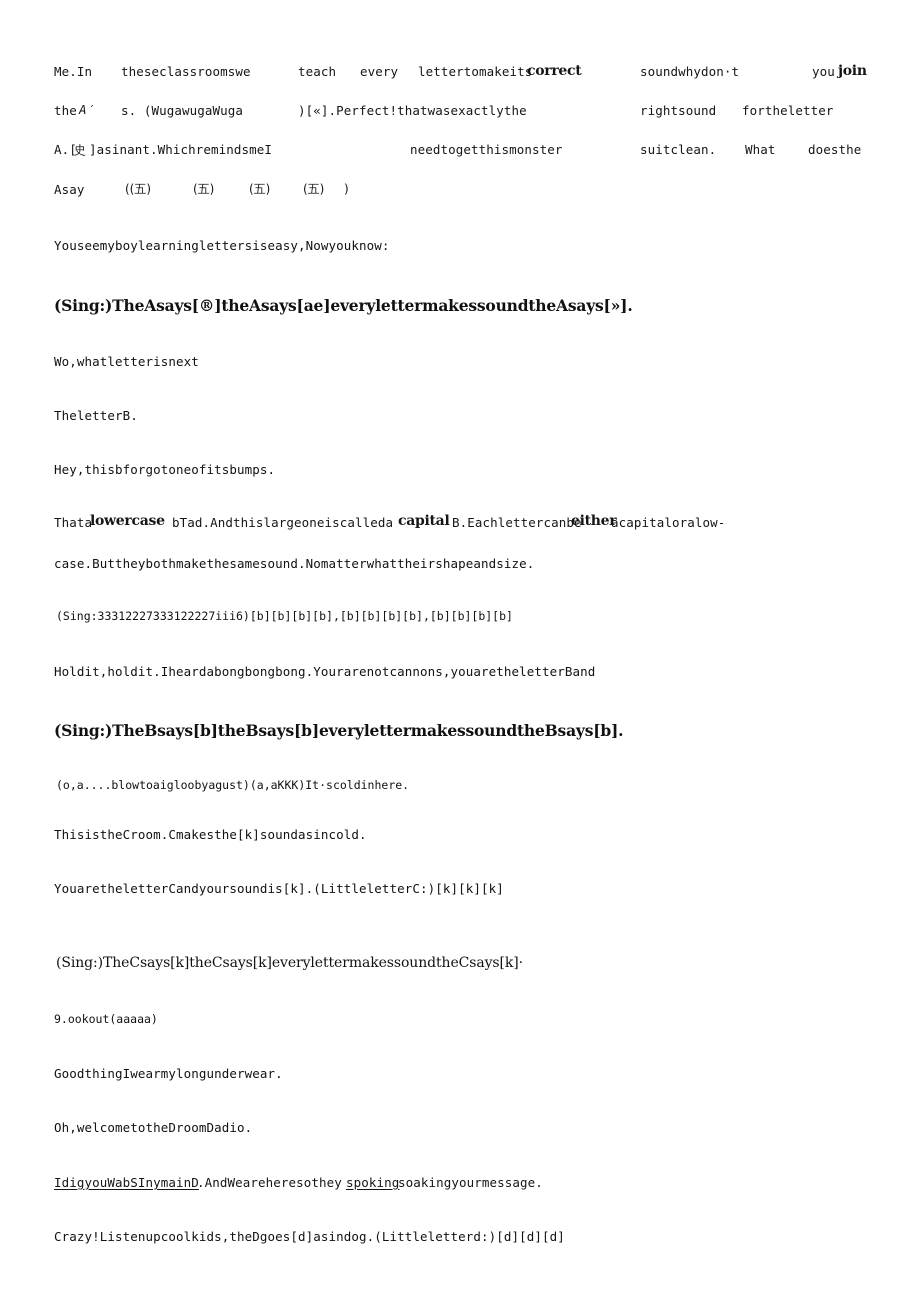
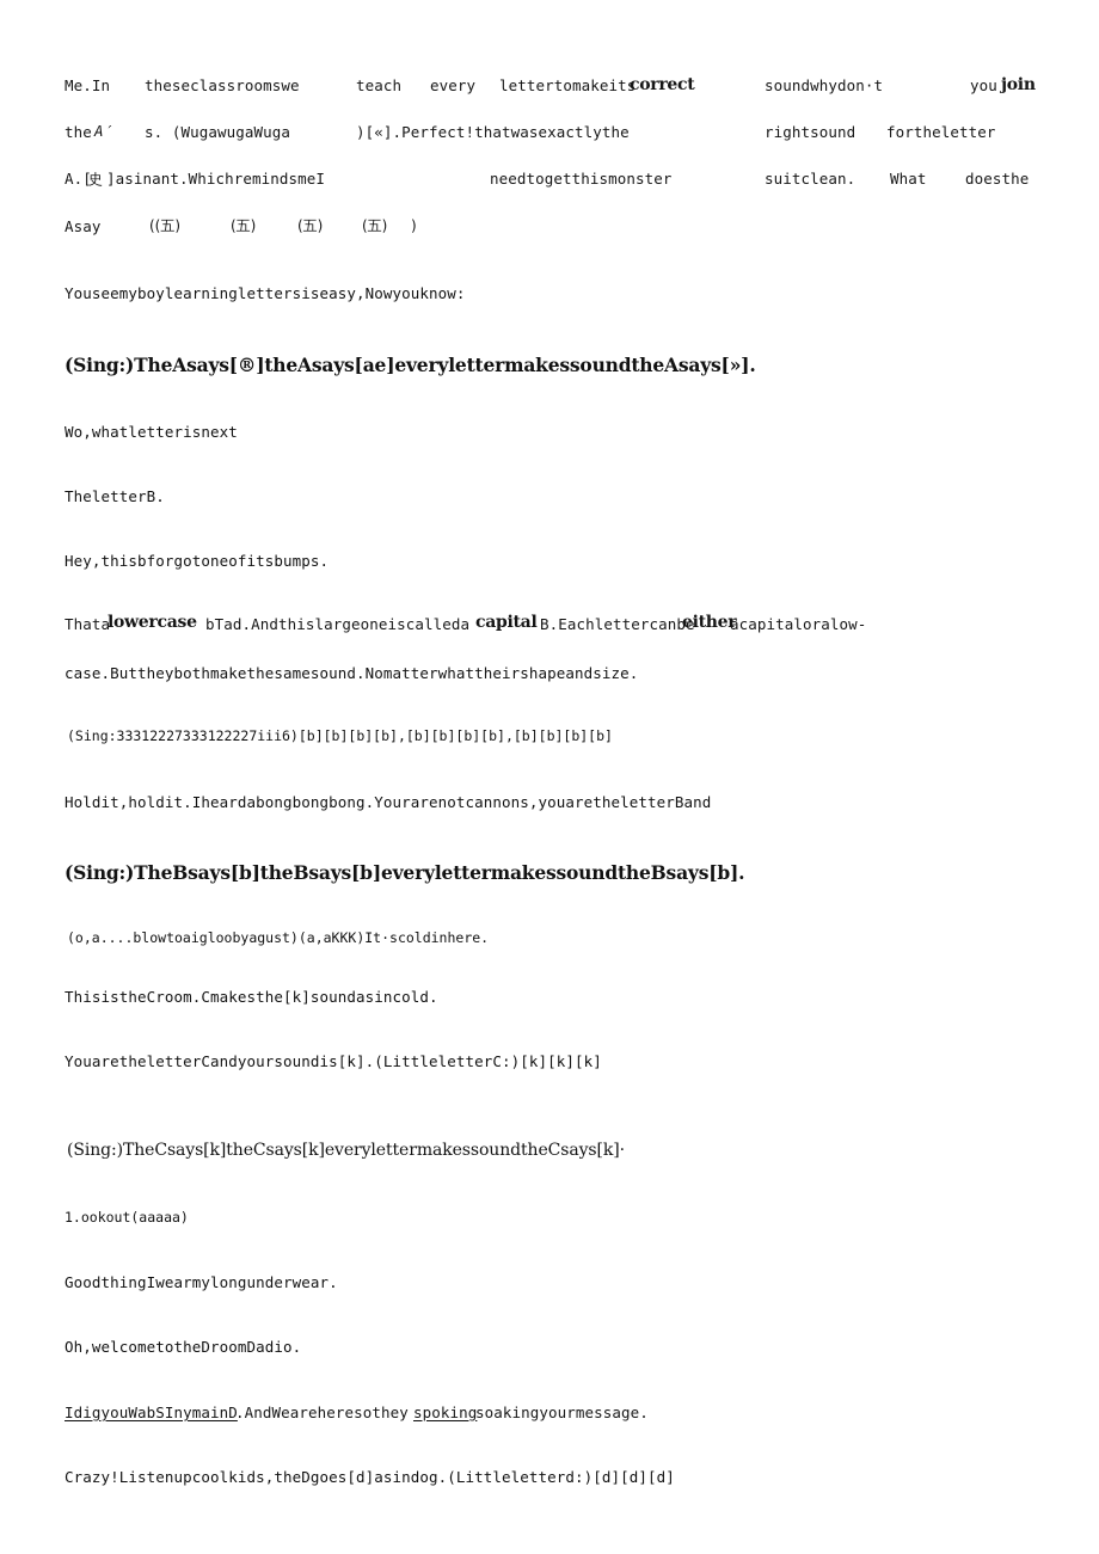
  Me.In
  theseclassroomswe
  teach
  every
  lettertomakeits
  correct
  soundwhydon·t
  you
  join
  the
  A′
  s. (WugawugaWuga
  )[«].Perfect!thatwasexactlythe
  rightsound
  fortheletter
  A.[
  史
  ]asinant.WhichremindsmeI
  needtogetthismonster
  suitclean.
  What
  doesthe
  Asay
  ((五)
  (五)
  (五)
  (五)
  )
  Youseemyboylearninglettersiseasy,Nowyouknow:
  (Sing:)TheAsays[®]theAsays[ae]everylettermakessoundtheAsays[»].
  Wo,whatletterisnext
  TheletterB.
  Hey,thisbforgotoneofitsbumps.
  Thata
  lowercase
  bTad.Andthislargeoneiscalleda
  capital
  B.Eachlettercanbe
  either
  acapitaloralow-
  case.Buttheybothmakethesamesound.Nomatterwhattheirshapeandsize.
  (Sing:33312227333122227iii6)[b][b][b][b],[b][b][b][b],[b][b][b][b]
  Holdit,holdit.Iheardabongbongbong.Yourarenotcannons,youaretheletterBand
  (Sing:)TheBsays[b]theBsays[b]everylettermakessoundtheBsays[b].
  (o,a....blowtoaigloobyagust)(a,aKKK)It·scoldinhere.
  ThisistheCroom.Cmakesthe[k]soundasincold.
  YouaretheletterCandyoursoundis[k].(LittleletterC:)[k][k][k]
  (Sing:)TheCsays[k]theCsays[k]everylettermakessoundtheCsays[k]·
- 9.ookout(aaaaa)
+ 1.ookout(aaaaa)
  GoodthingIwearmylongunderwear.
  Oh,welcometotheDroomDadio.
  IdigyouWabSInymainD
  .AndWeareheresothey
  spoking
  soakingyourmessage.
  Crazy!Listenupcoolkids,theDgoes[d]asindog.(Littleletterd:)[d][d][d]
